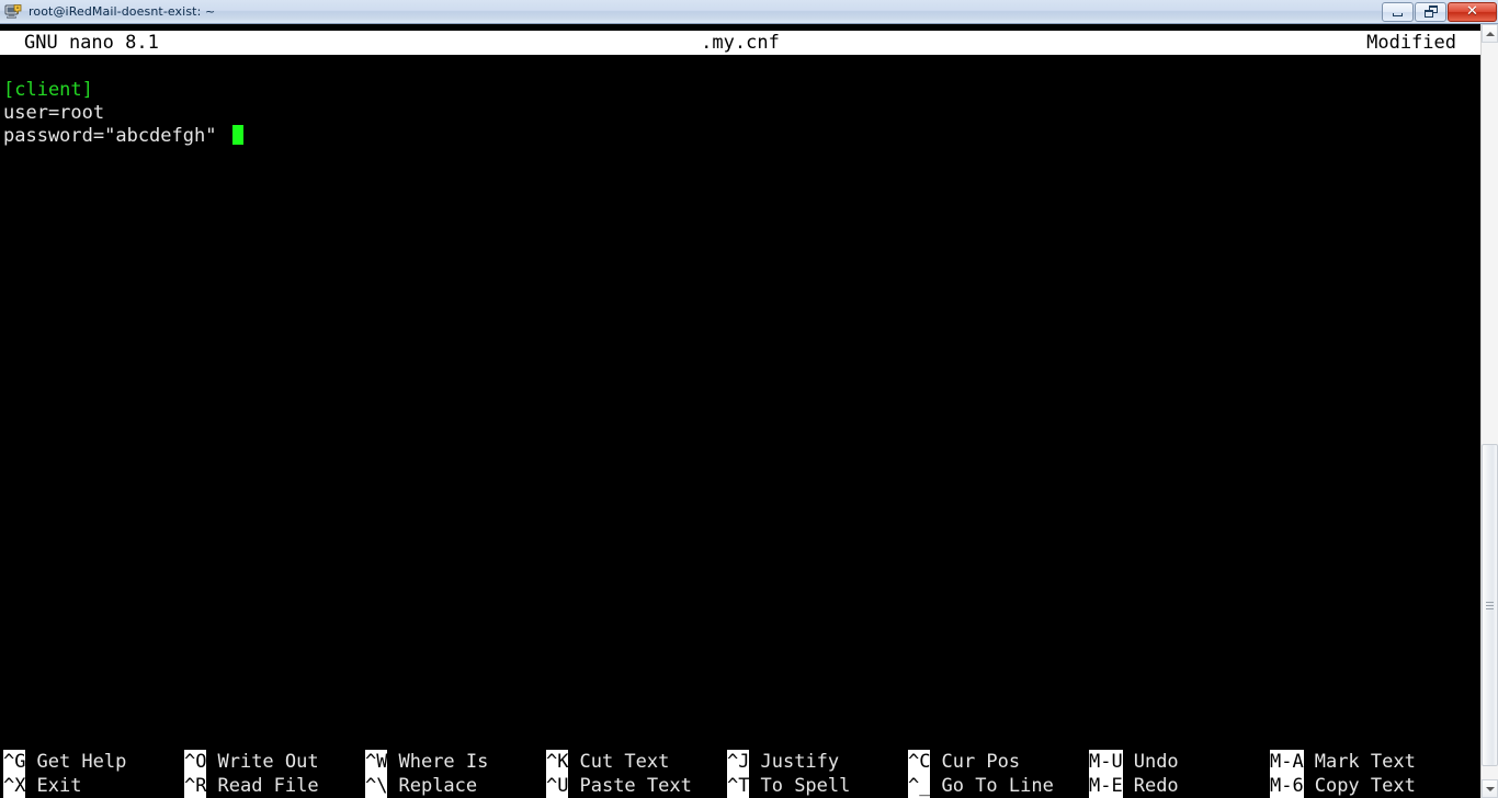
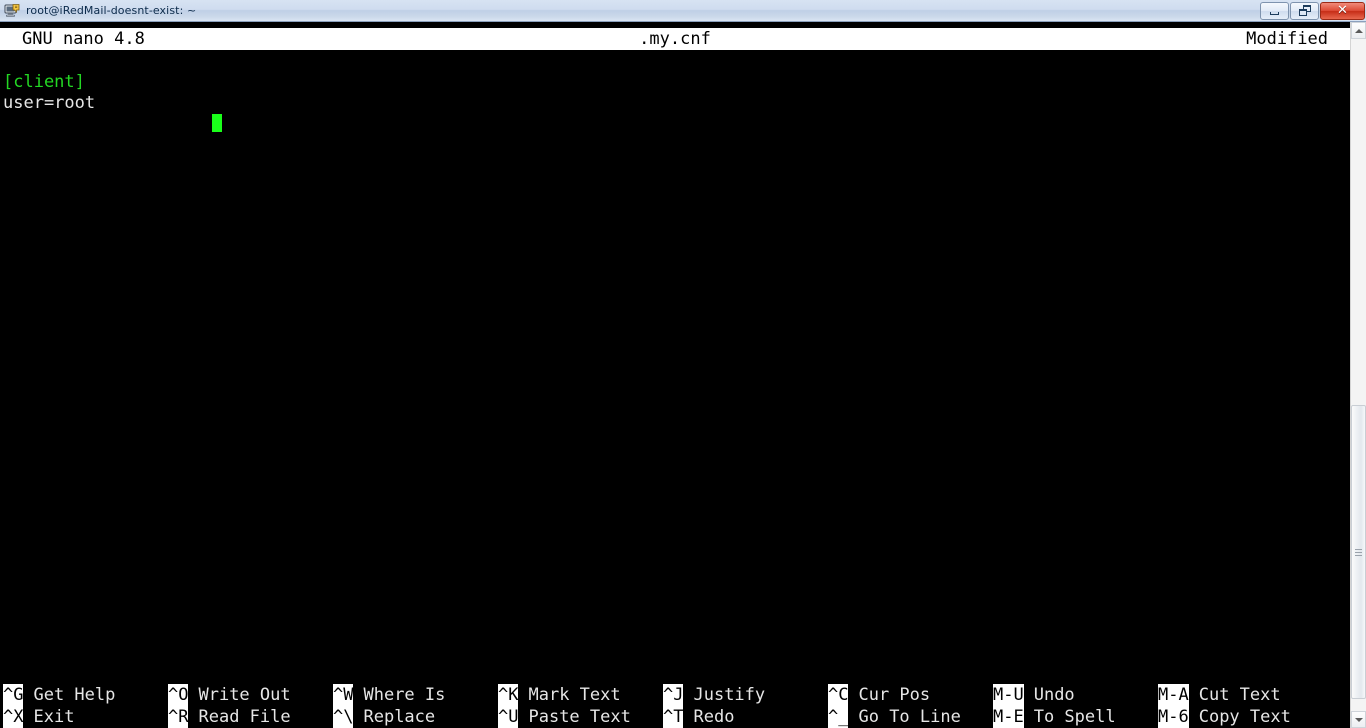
  root@iRedMail-doesnt-exist: ~
  ✕
- GNU nano 8.1
+ GNU nano 4.8
  .my.cnf
  Modified
  [client]
  user=root
- password="abcdefgh"
  ^G
  Get Help
  ^O
  Write Out
  ^W
  Where Is
  ^K
- Cut Text
+ Mark Text
  ^J
  Justify
  ^C
  Cur Pos
  M-U
  Undo
  M-A
- Mark Text
+ Cut Text
  ^X
  Exit
  ^R
  Read File
  ^\
  Replace
  ^U
  Paste Text
  ^T
- To Spell
+ Redo
  ^_
  Go To Line
  M-E
- Redo
+ To Spell
  M-6
  Copy Text
